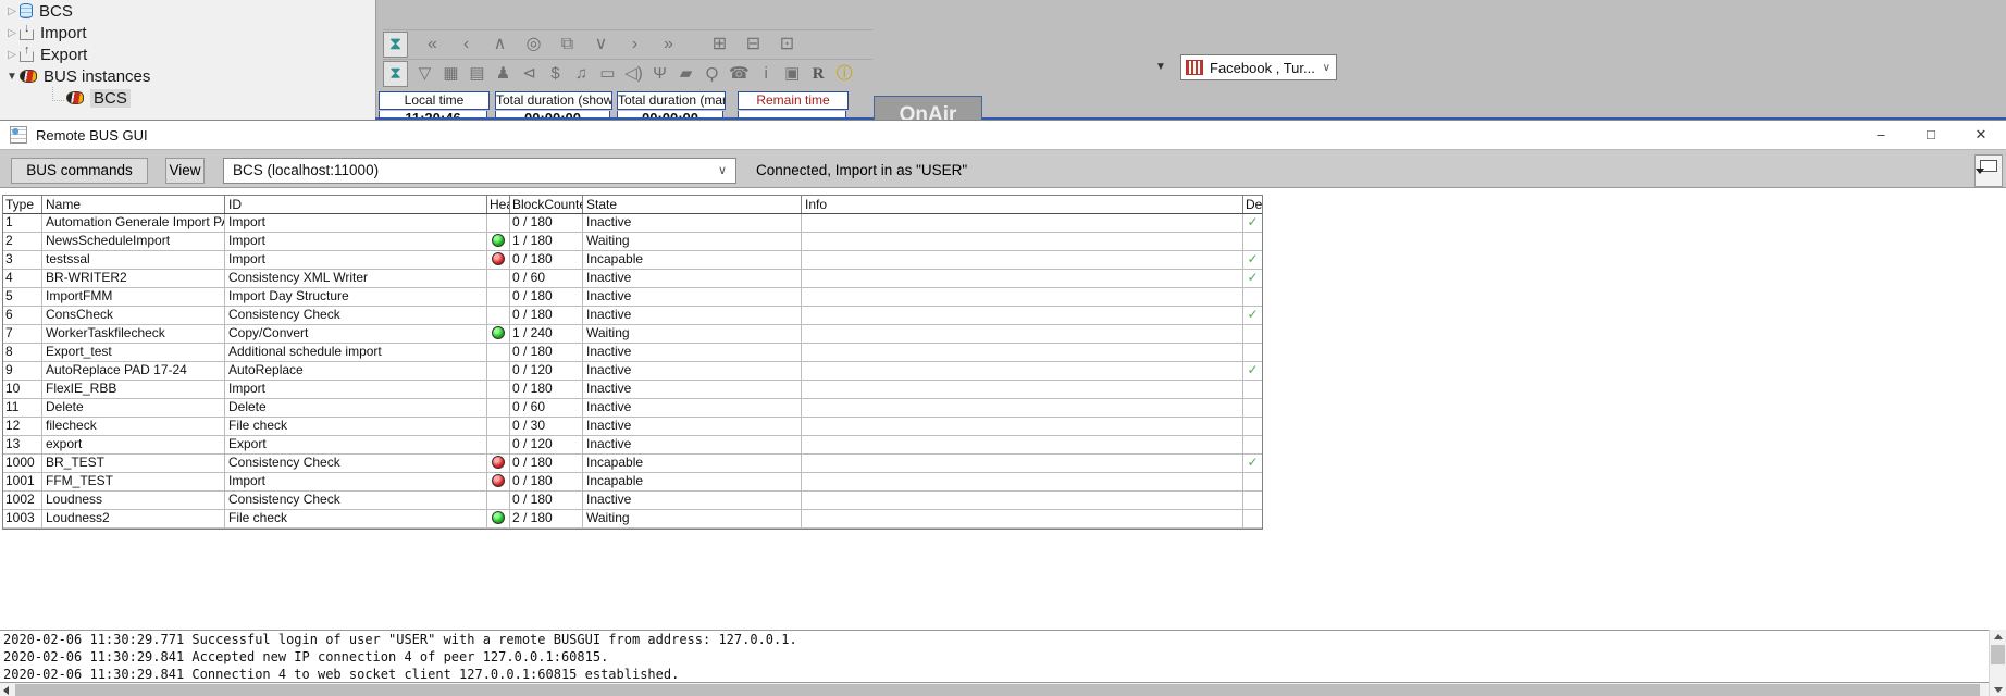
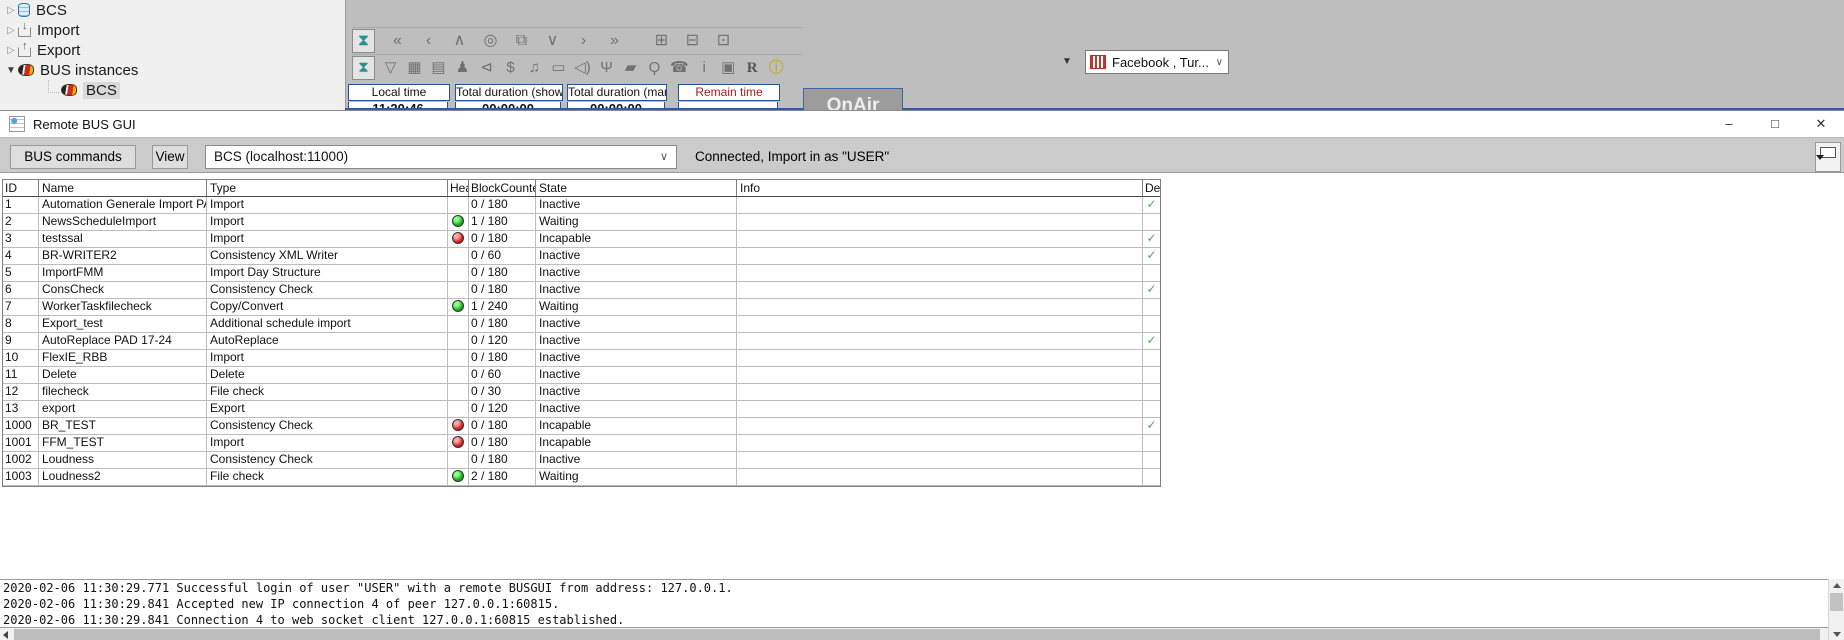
  BCS
  Import
  Export
  BUS instances
  BCS
  ⧗
  «
  ‹
  ∧
  ◎
  ⧉
  ∨
  ›
  »
  ⊞
  ⊟
  ⊡
  ⧗
  ▽
  ▦
  ▤
  ♟
  ⊲
  $
  ♫
  ▭
  ◁)
  Ψ
  ▰
  Ϙ
  ☎
  i
  ▣
  R
  ⓘ
  ▼
  Facebook , Tur...
  ∨
  Local time
  Total duration (show
  Total duration (mar
  Remain time
  OnAir
  Remote BUS GUI
  –
  □
  ✕
  BUS commands
  View
  BCS (localhost:11000)
  ∨
  Connected, Import in as "USER"
- Type
+ ID
  Name
- ID
+ Type
  Hea
  BlockCounte
  State
  Info
  1
  Automation Generale Import P
  Import
  0 / 180
  Inactive
  ✓
  2
  NewsScheduleImport
  Import
  1 / 180
  Waiting
  3
  testssal
  Import
  0 / 180
  Incapable
  ✓
  4
  BR-WRITER2
  Consistency XML Writer
  0 / 60
  Inactive
  ✓
  5
  ImportFMM
  Import Day Structure
  0 / 180
  Inactive
  6
  ConsCheck
  Consistency Check
  0 / 180
  Inactive
  ✓
  7
  WorkerTaskfilecheck
  Copy/Convert
  1 / 240
  Waiting
  8
  Export_test
  Additional schedule import
  0 / 180
  Inactive
  9
  AutoReplace PAD 17-24
  AutoReplace
  0 / 120
  Inactive
  ✓
  10
  FlexIE_RBB
  Import
  0 / 180
  Inactive
  11
  Delete
  Delete
  0 / 60
  Inactive
  12
  filecheck
  File check
  0 / 30
  Inactive
  13
  export
  Export
  0 / 120
  Inactive
  1000
  BR_TEST
  Consistency Check
  0 / 180
  Incapable
  ✓
  1001
  FFM_TEST
  Import
  0 / 180
  Incapable
  1002
  Loudness
  Consistency Check
  0 / 180
  Inactive
  1003
  Loudness2
  File check
  2 / 180
  Waiting
  2020-02-06 11:30:29.771 Successful login of user "USER" with a remote BUSGUI from address: 127.0.0.1.
  2020-02-06 11:30:29.841 Accepted new IP connection 4 of peer 127.0.0.1:60815.
  2020-02-06 11:30:29.841 Connection 4 to web socket client 127.0.0.1:60815 established.
